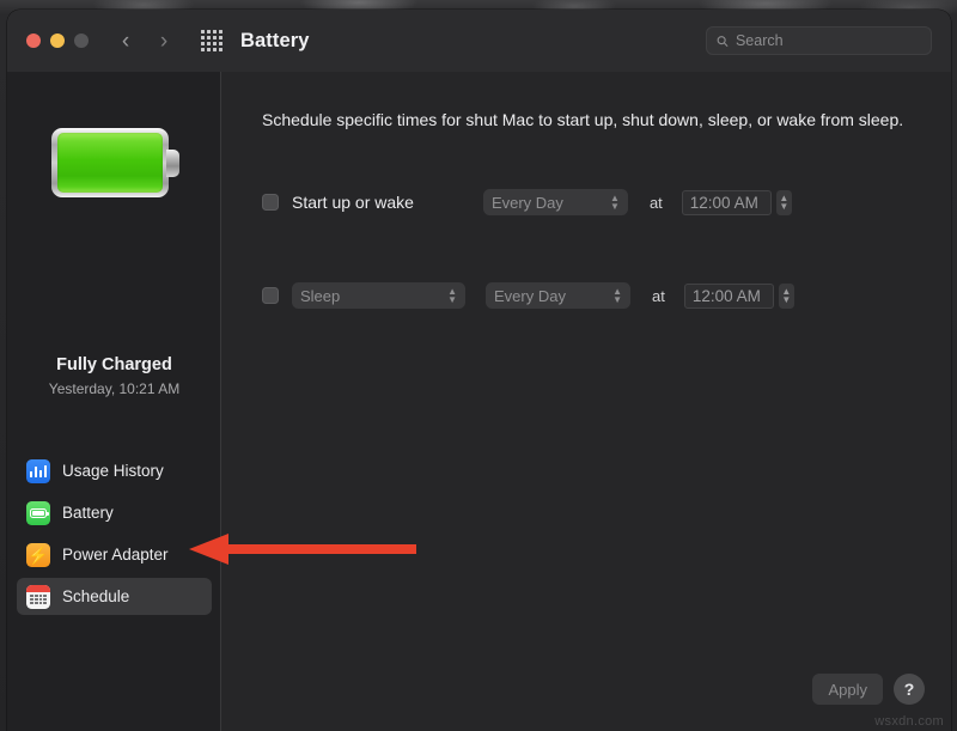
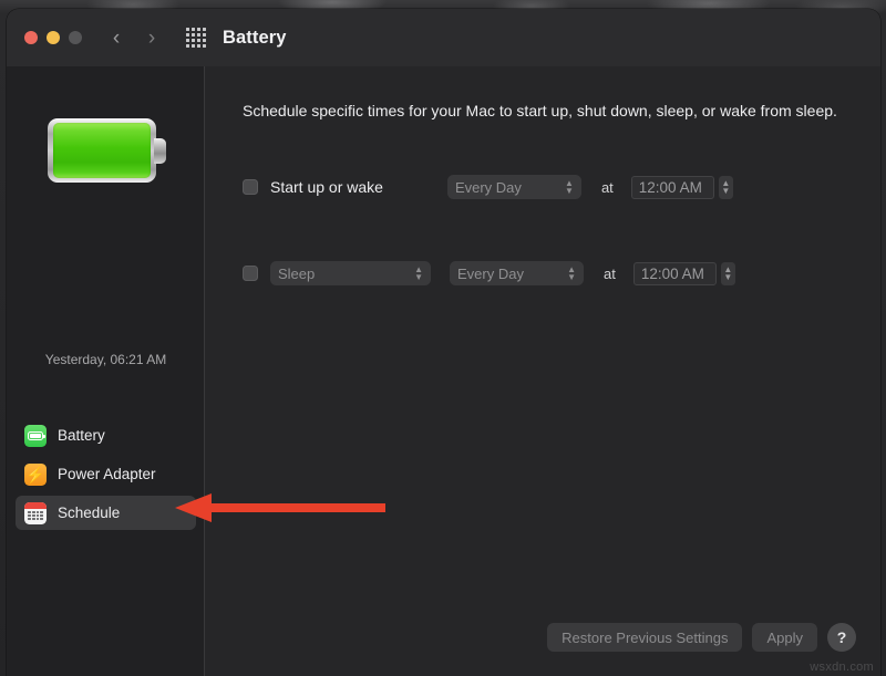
  ‹
  ›
  Battery
- Search
- Fully Charged
- Yesterday, 10:21 AM
+ Yesterday, 06:21 AM
- Usage History
  Battery
  ⚡
  Power Adapter
  Schedule
- Schedule specific times for shut Mac to start up, shut down, sleep, or wake from sleep.
+ Schedule specific times for your Mac to start up, shut down, sleep, or wake from sleep.
  Start up or wake
  Every Day
  ▲
  ▼
  at
  12:00 AM
  ▲
  ▼
  Sleep
  ▲
  ▼
  Every Day
  ▲
  ▼
  at
  12:00 AM
  ▲
  ▼
+ Restore Previous Settings
  Apply
  ?
  wsxdn.com
